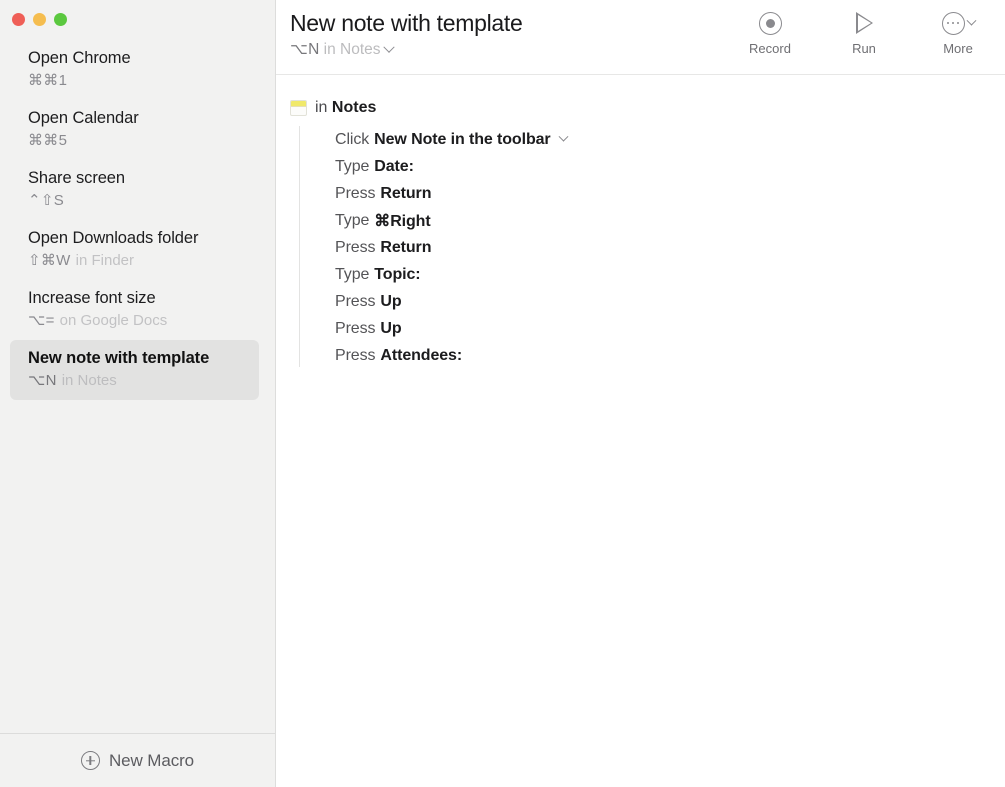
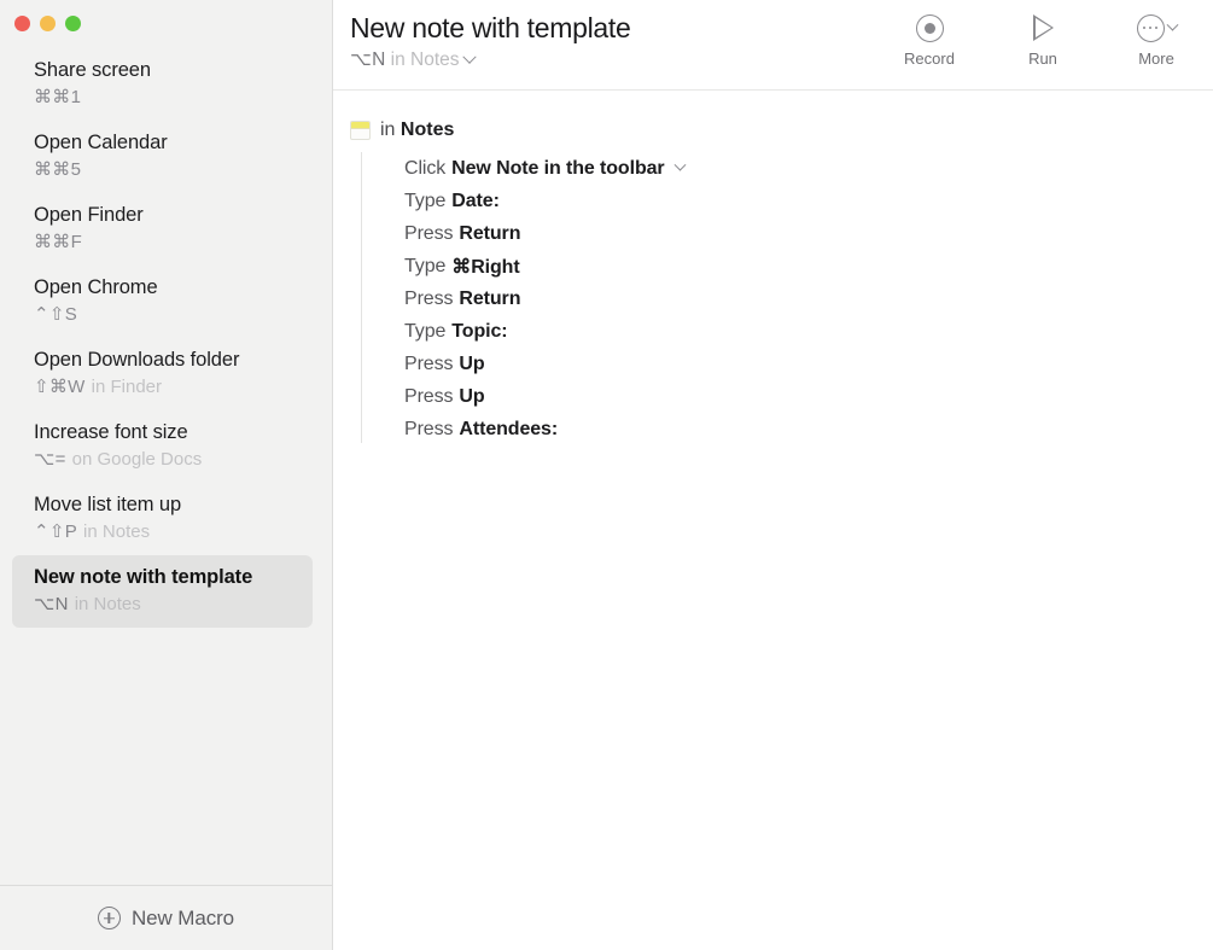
- Open Chrome
+ Share screen
  ⌘⌘1
  Open Calendar
  ⌘⌘5
+ Open Finder
+ ⌘⌘F
- Share screen
+ Open Chrome
  ⌃⇧S
  Open Downloads folder
  ⇧⌘W in Finder
  Increase font size
  ⌥= on Google Docs
+ Move list item up
+ ⌃⇧P in Notes
  New note with template
  ⌥N in Notes
  New Macro
  New note with template
  ⌥N
  in Notes
  Record
  Run
  More
  in Notes
  Click
  New Note in the toolbar
  Type
  Date:
  Press
  Return
  Type
  ⌘Right
  Press
  Return
  Type
  Topic:
  Press
  Up
  Press
  Up
  Press
  Attendees:
